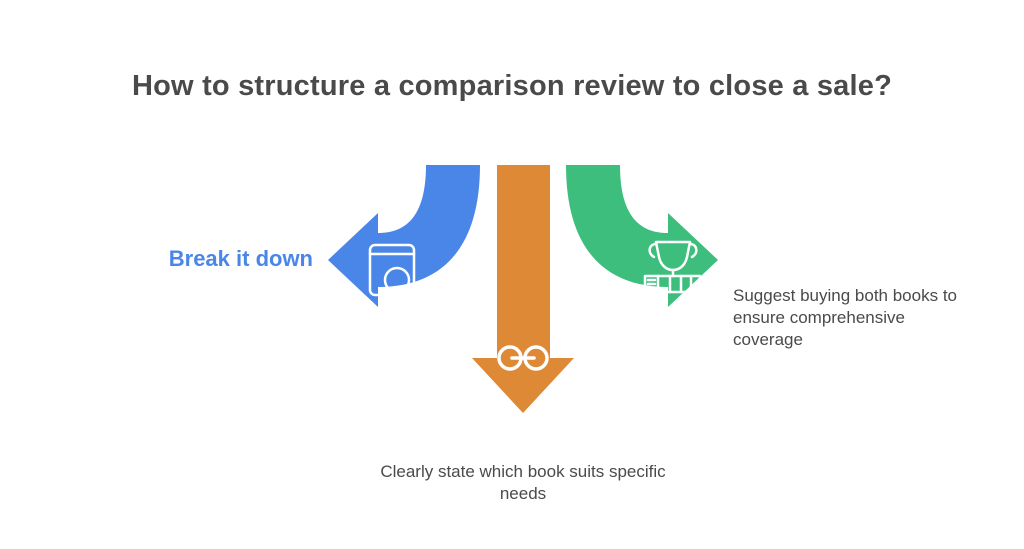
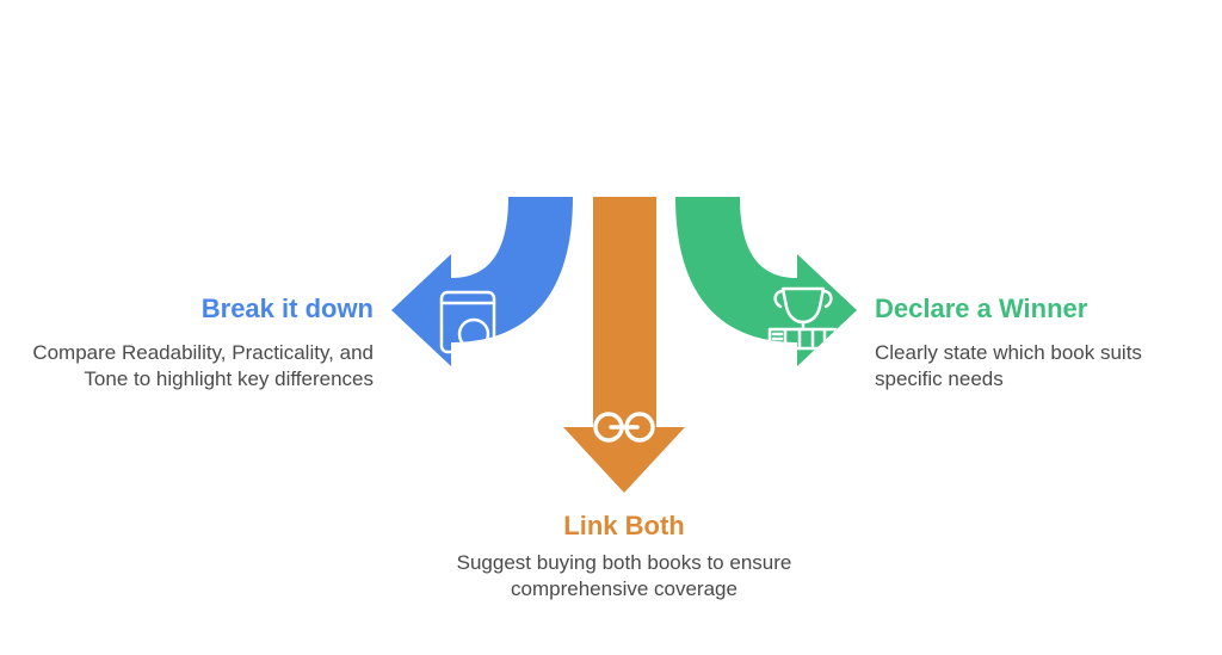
- How to structure a comparison review to close a sale?
  Break it down
+ Compare Readability, Practicality, and Tone to highlight key differences
+ Link Both
- Clearly state which book suits specific needs
+ Suggest buying both books to ensure comprehensive coverage
+ Declare a Winner
- Suggest buying both books to ensure comprehensive coverage
+ Clearly state which book suits specific needs
